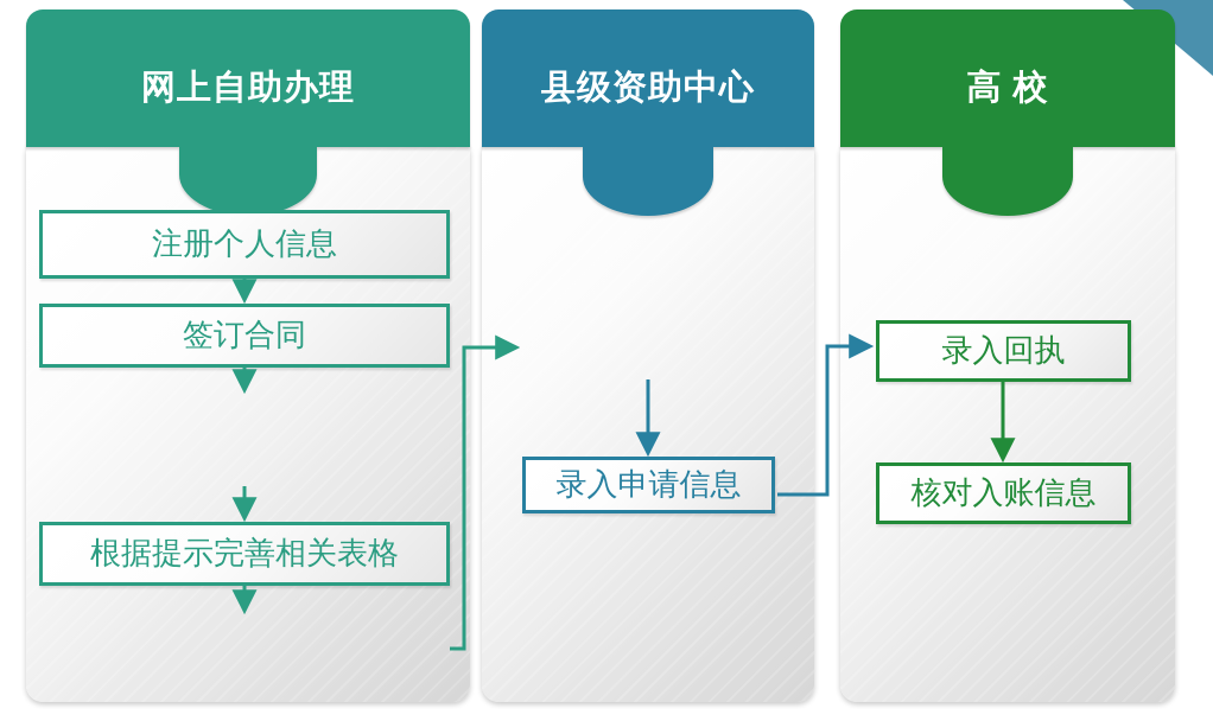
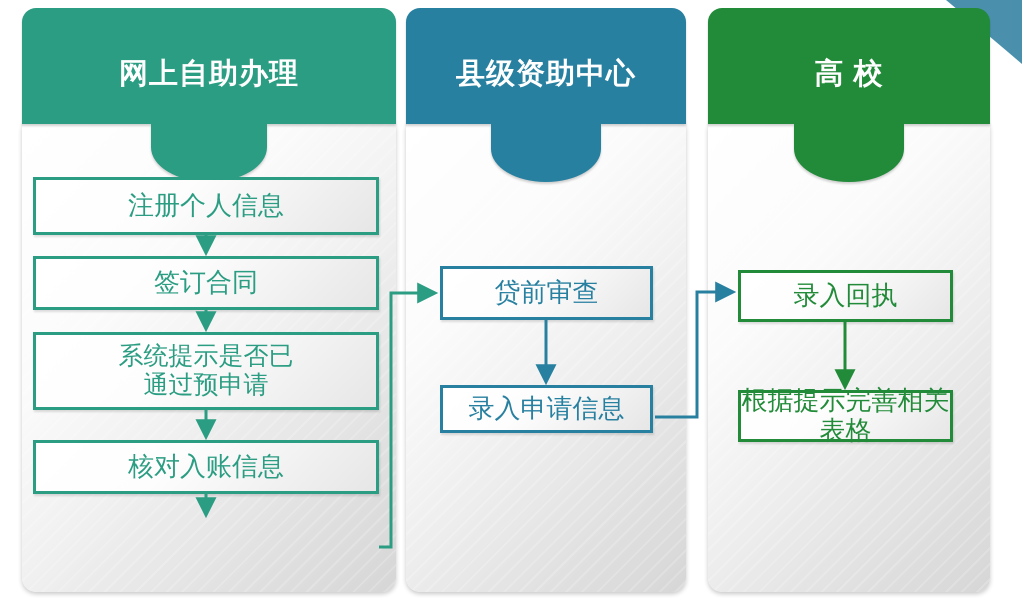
  网上自助办理
  注册个人信息
  签订合同
+ 系统提示是否已
+ 通过预申请
- 根据提示完善相关表格
+ 核对入账信息
  县级资助中心
+ 贷前审查
  录入申请信息
  高 校
  录入回执
- 核对入账信息
+ 根据提示完善相关表格
